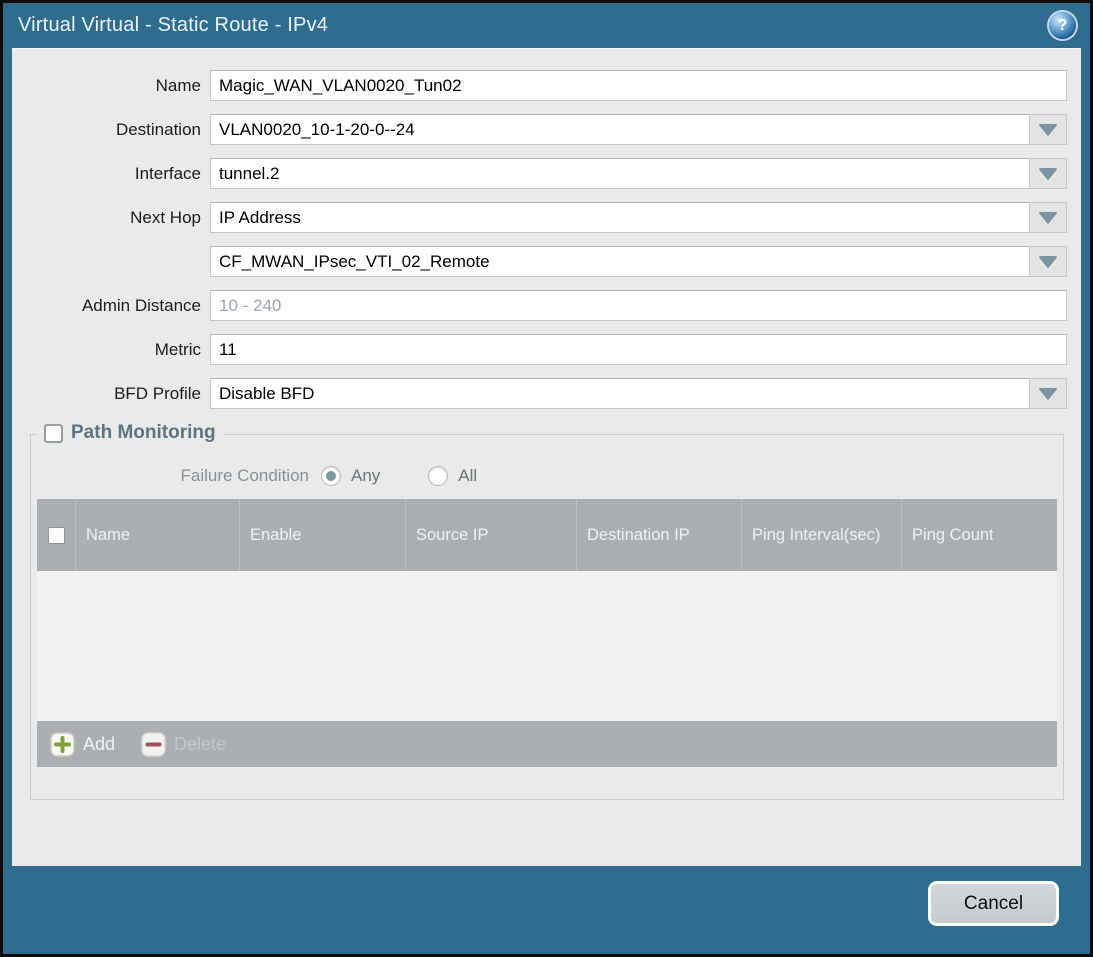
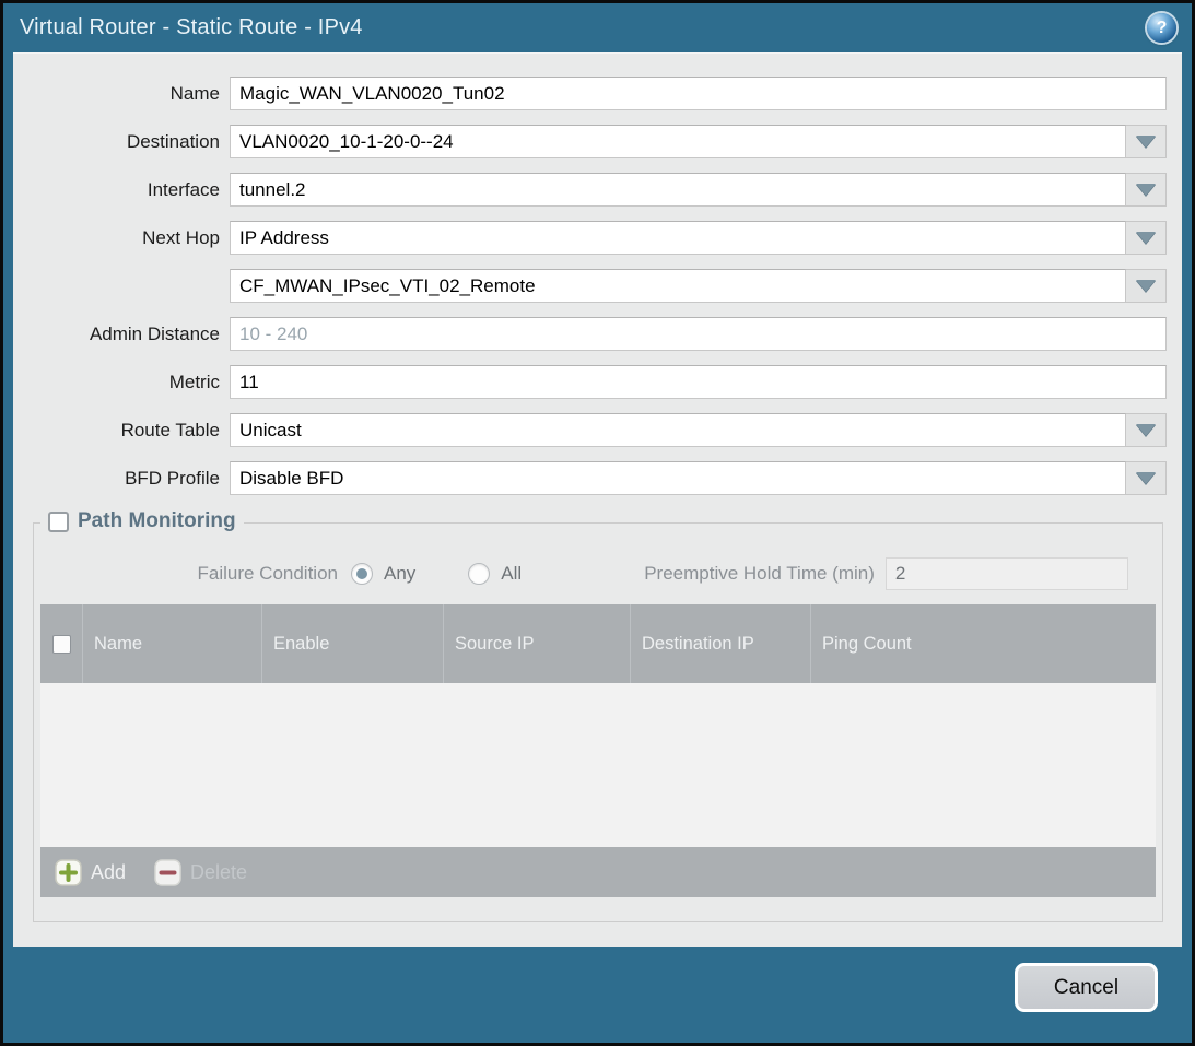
- Virtual Virtual - Static Route - IPv4
+ Virtual Router - Static Route - IPv4
  ?
  Name
  Magic_WAN_VLAN0020_Tun02
  Destination
  VLAN0020_10-1-20-0--24
  Interface
  tunnel.2
  Next Hop
  IP Address
  CF_MWAN_IPsec_VTI_02_Remote
  Admin Distance
  10 - 240
  Metric
  11
+ Route Table
+ Unicast
  BFD Profile
  Disable BFD
  Path Monitoring
  Failure Condition
  Any
  All
+ Preemptive Hold Time (min)
+ 2
  Name
  Enable
  Source IP
  Destination IP
- Ping Interval(sec)
  Ping Count
  Add
  Delete
  Cancel
